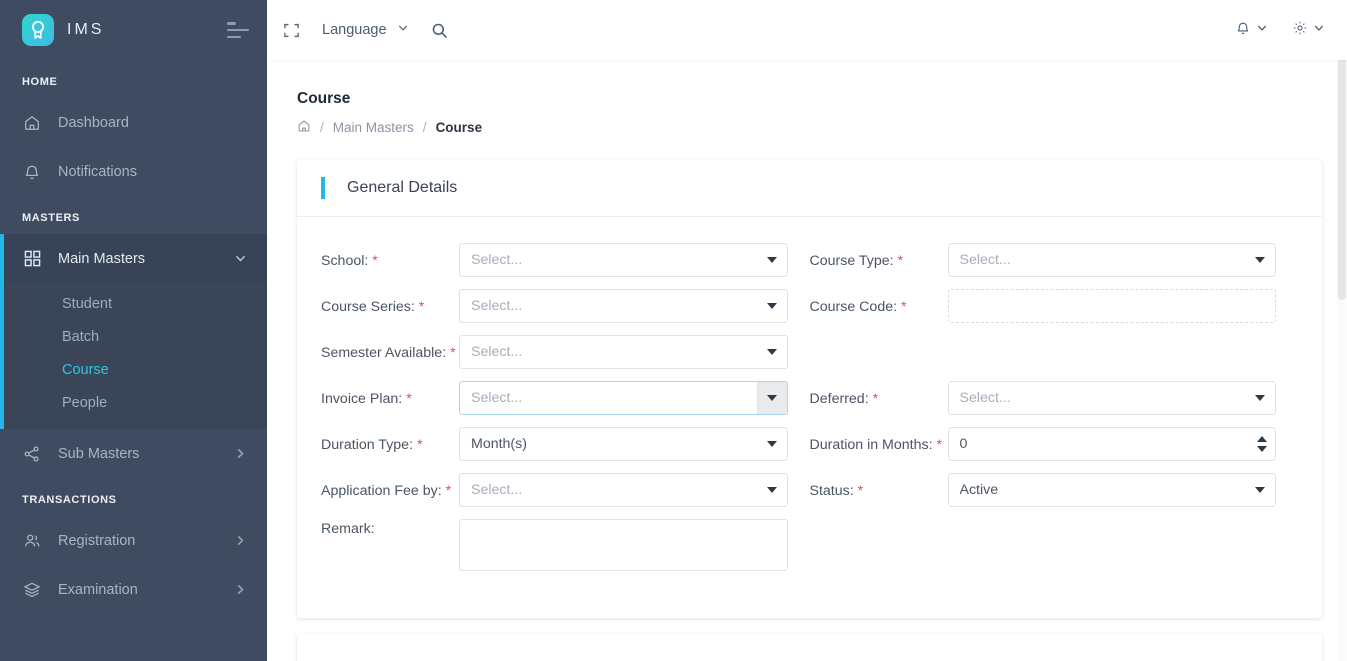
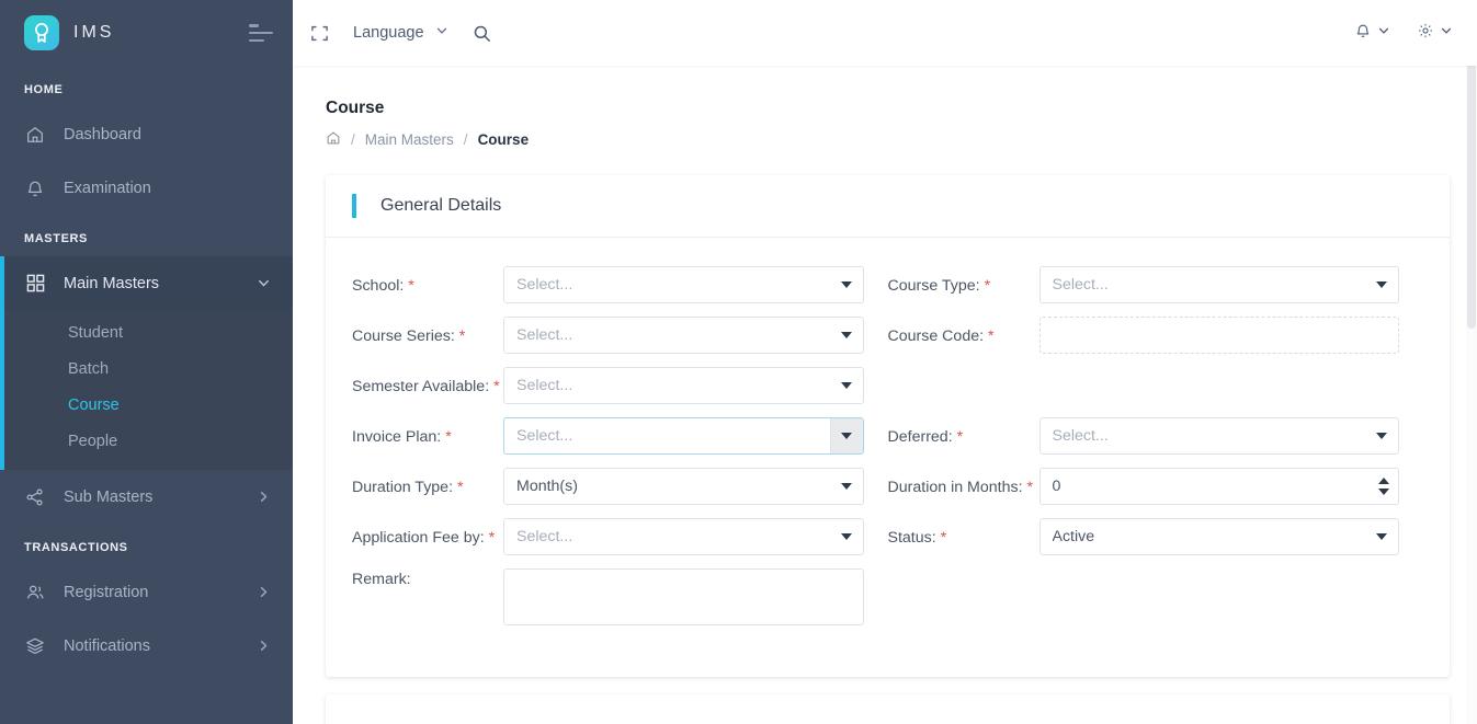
  IMS
  HOME
  Dashboard
- Notifications
+ Examination
  MASTERS
  Main Masters
  Student
  Batch
  Course
  People
  Sub Masters
  TRANSACTIONS
  Registration
- Examination
+ Notifications
  Language
  Course
  /
  Main Masters
  /
  Course
  General Details
  School: *
  Select...
  Course Type: *
  Select...
  Course Series: *
  Select...
  Course Code: *
  Semester Available: *
  Select...
  Invoice Plan: *
  Select...
  Deferred: *
  Select...
  Duration Type: *
  Month(s)
  Duration in Months: *
  0
  Application Fee by: *
  Select...
  Status: *
  Active
  Remark:
